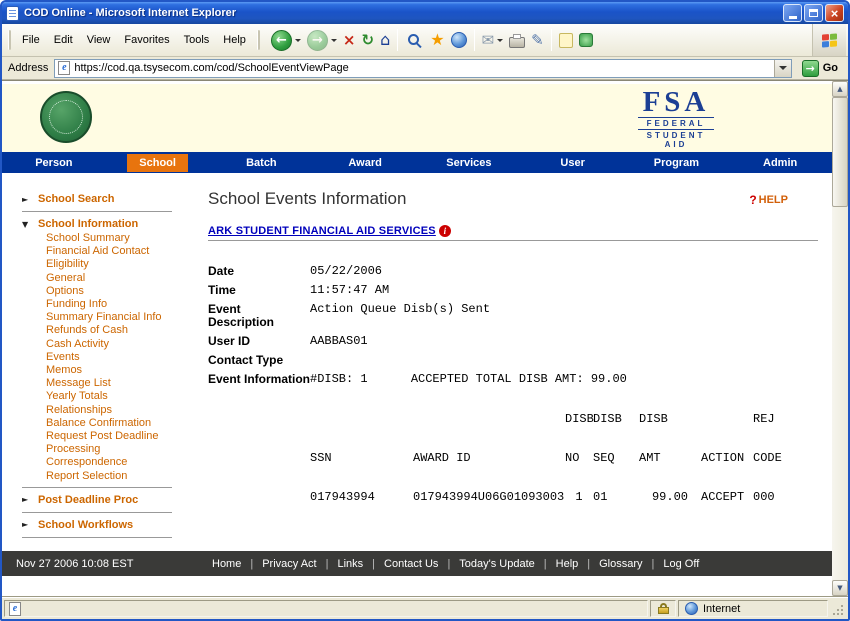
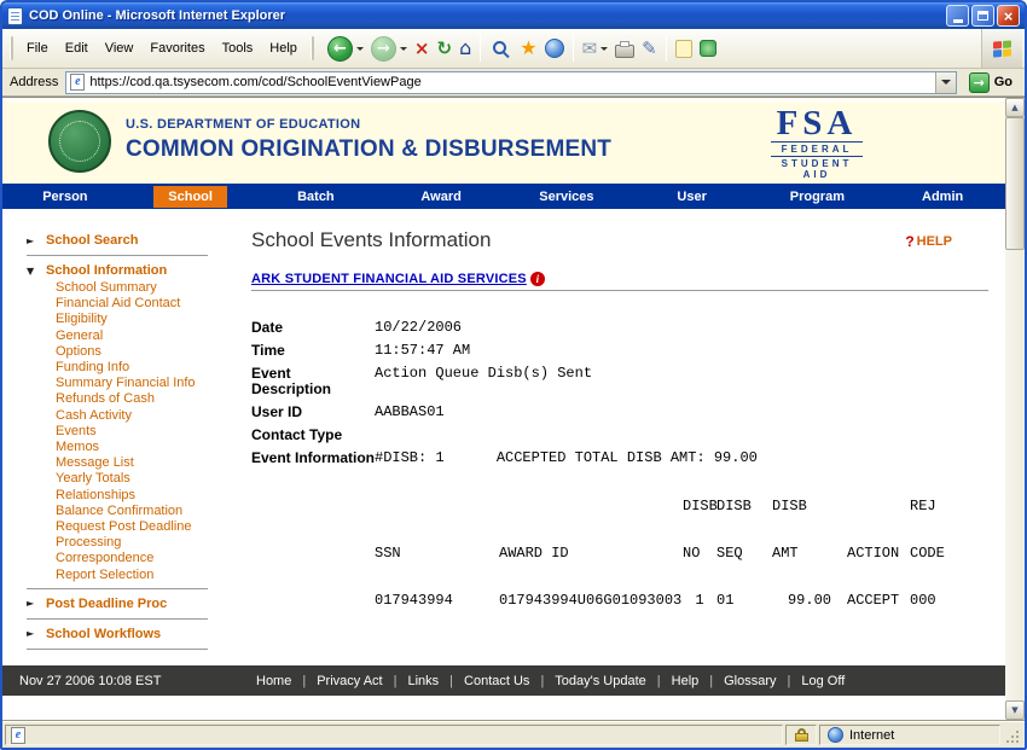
  COD Online - Microsoft Internet Explorer
  ×
  File
  Edit
  View
  Favorites
  Tools
  Help
  ←
  →
  ×
  ↻
  ⌂
  ★
  ✉
  ✎
  Address
  e
  https://cod.qa.tsysecom.com/cod/SchoolEventViewPage
  →
  Go
+ U.S. DEPARTMENT OF EDUCATION
+ COMMON ORIGINATION & DISBURSEMENT
  FSA
  FEDERAL
  STUDENT AID
  Person
  School
  Batch
  Award
  Services
  User
  Program
  Admin
  ►
  School Search
  ▼
  School Information
  School Summary
  Financial Aid Contact
  Eligibility
  General
  Options
  Funding Info
  Summary Financial Info
  Refunds of Cash
  Cash Activity
  Events
  Memos
  Message List
  Yearly Totals
  Relationships
  Balance Confirmation
  Request Post Deadline
  Processing
  Correspondence
  Report Selection
  ►
  Post Deadline Proc
  ►
  School Workflows
  School Events Information
  ?
  HELP
  ARK STUDENT FINANCIAL AID SERVICES
  i
  Date
- 05/22/2006
+ 10/22/2006
  Time
  11:57:47 AM
  Event Description
  Action Queue Disb(s) Sent
  User ID
  AABBAS01
  Contact Type
  Event Information
  #DISB: 1 ACCEPTED TOTAL DISB AMT: 99.00
  DISB
  DISB
  DISB
  REJ
  SSN
  AWARD ID
  NO
  SEQ
  AMT
  ACTION
  CODE
  017943994
  017943994U06G01093003
  1
  01
  99.00
  ACCEPT
  000
  Nov 27 2006 10:08 EST
  Home
  Privacy Act
  Links
  Contact Us
  Today's Update
  Help
  Glossary
  Log Off
  ▲
  ▼
  e
  Internet
